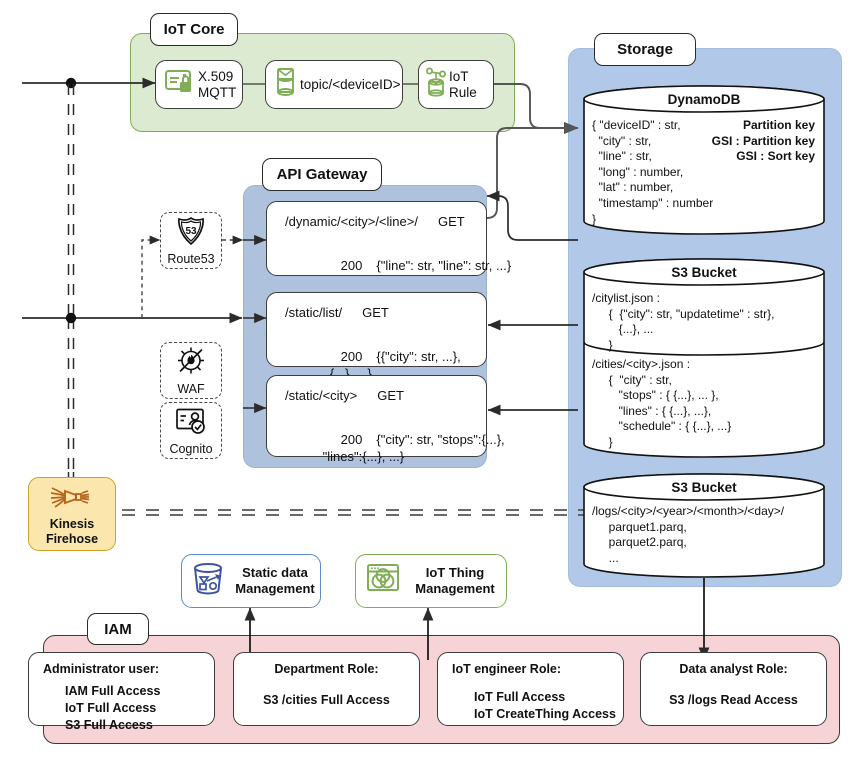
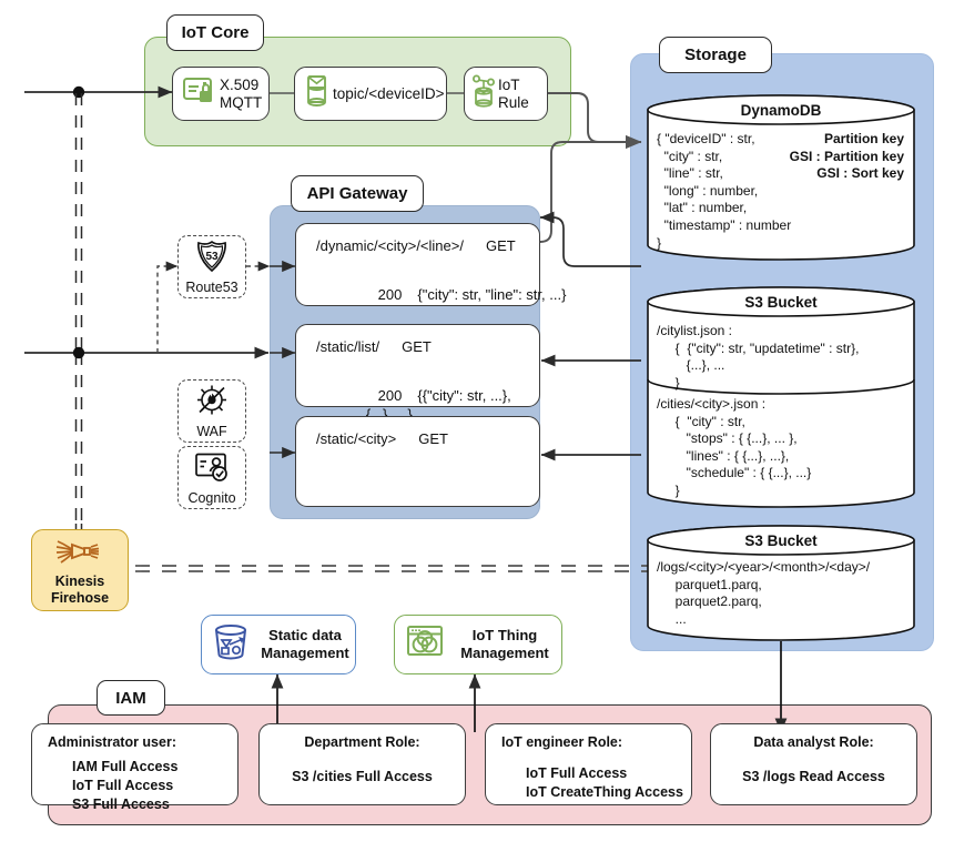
  IoT Core
  API Gateway
  Storage
  IAM
  X.509
  MQTT
  topic/<deviceID>
  IoT Rule
  53
  Route53
  WAF
  Cognito
  Kinesis
  Firehose
  /dynamic/<city>/<line>/ GET
- 200 {"line": str, "line": str, ...}
+ 200 {"city": str, "line": str, ...}
  /static/list/ GET
  200 {{"city": str, ...},
  {...}, ...}
  /static/<city> GET
- 200 {"city": str, "stops":{...},
- "lines":{...}, ...}
  DynamoDB
  { "deviceID" : str,
  "city" : str,
  "line" : str,
  "long" : number,
  "lat" : number,
  "timestamp" : number
  }
  Partition key
  GSI : Partition key
  GSI : Sort key
  S3 Bucket
  /citylist.json :
  { {"city": str, "updatetime" : str},
  {...}, ...
  }
  /cities/<city>.json :
  { "city" : str,
  "stops" : { {...}, ... },
  "lines" : { {...}, ...},
  "schedule" : { {...}, ...}
  }
  S3 Bucket
  /logs/<city>/<year>/<month>/<day>/
  parquet1.parq,
  parquet2.parq,
  ...
  Static data
  Management
  IoT Thing
  Management
  Administrator user:
  IAM Full Access
  IoT Full Access
  S3 Full Access
  Department Role:
  S3 /cities Full Access
  IoT engineer Role:
  IoT Full Access
  IoT CreateThing Access
  Data analyst Role:
  S3 /logs Read Access
